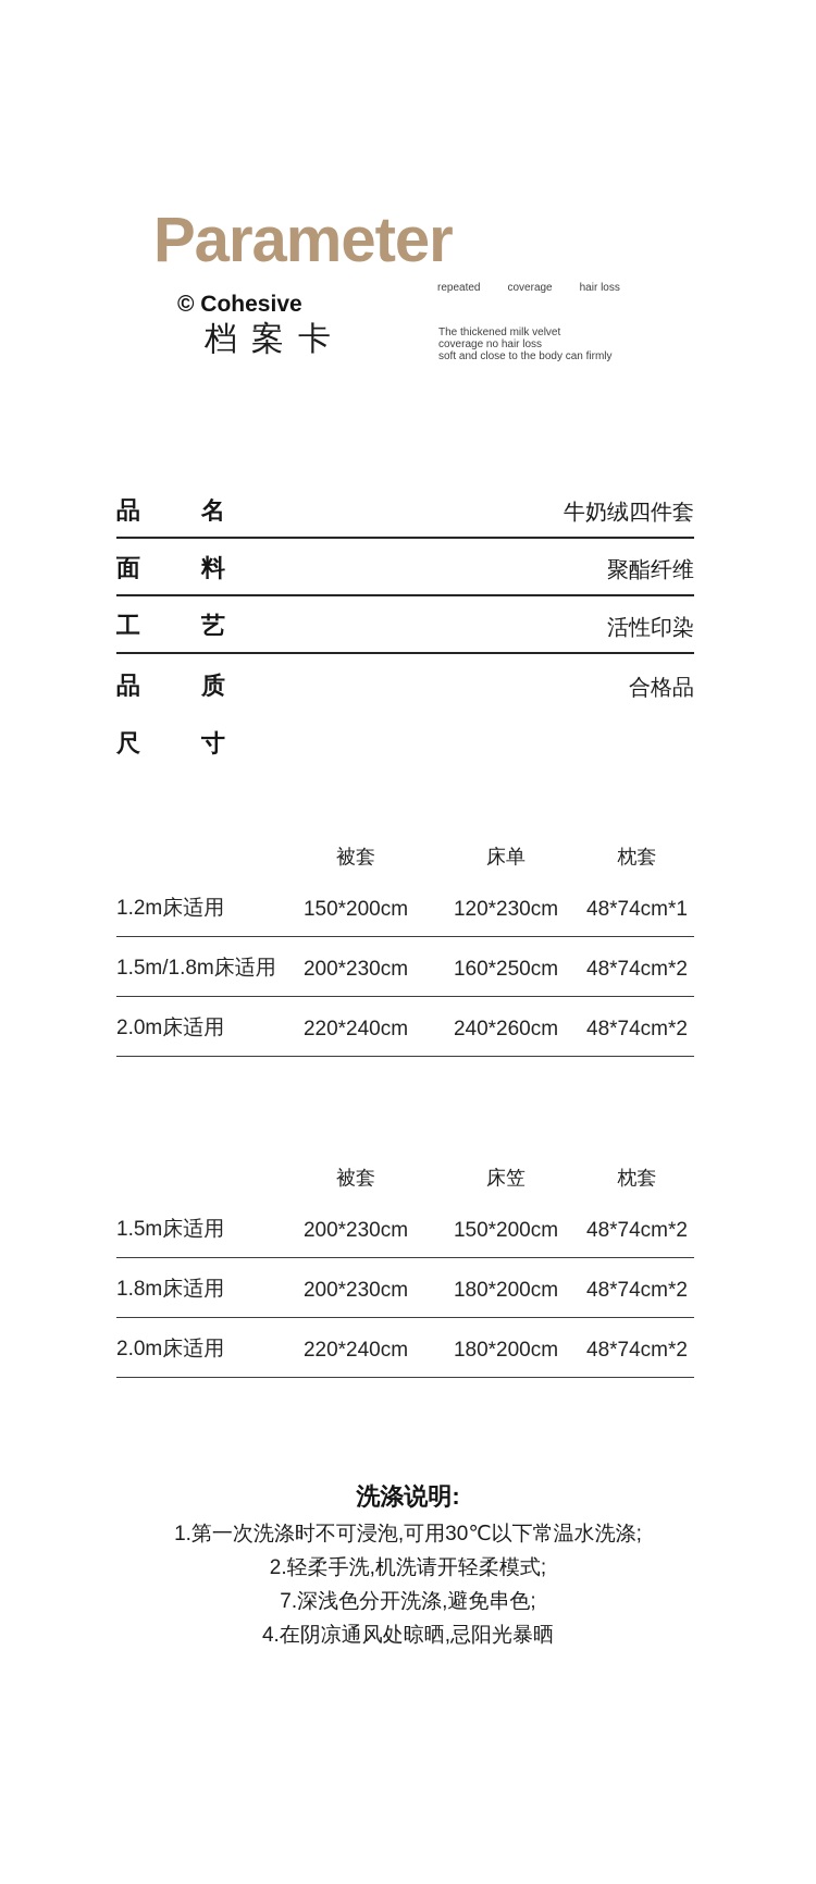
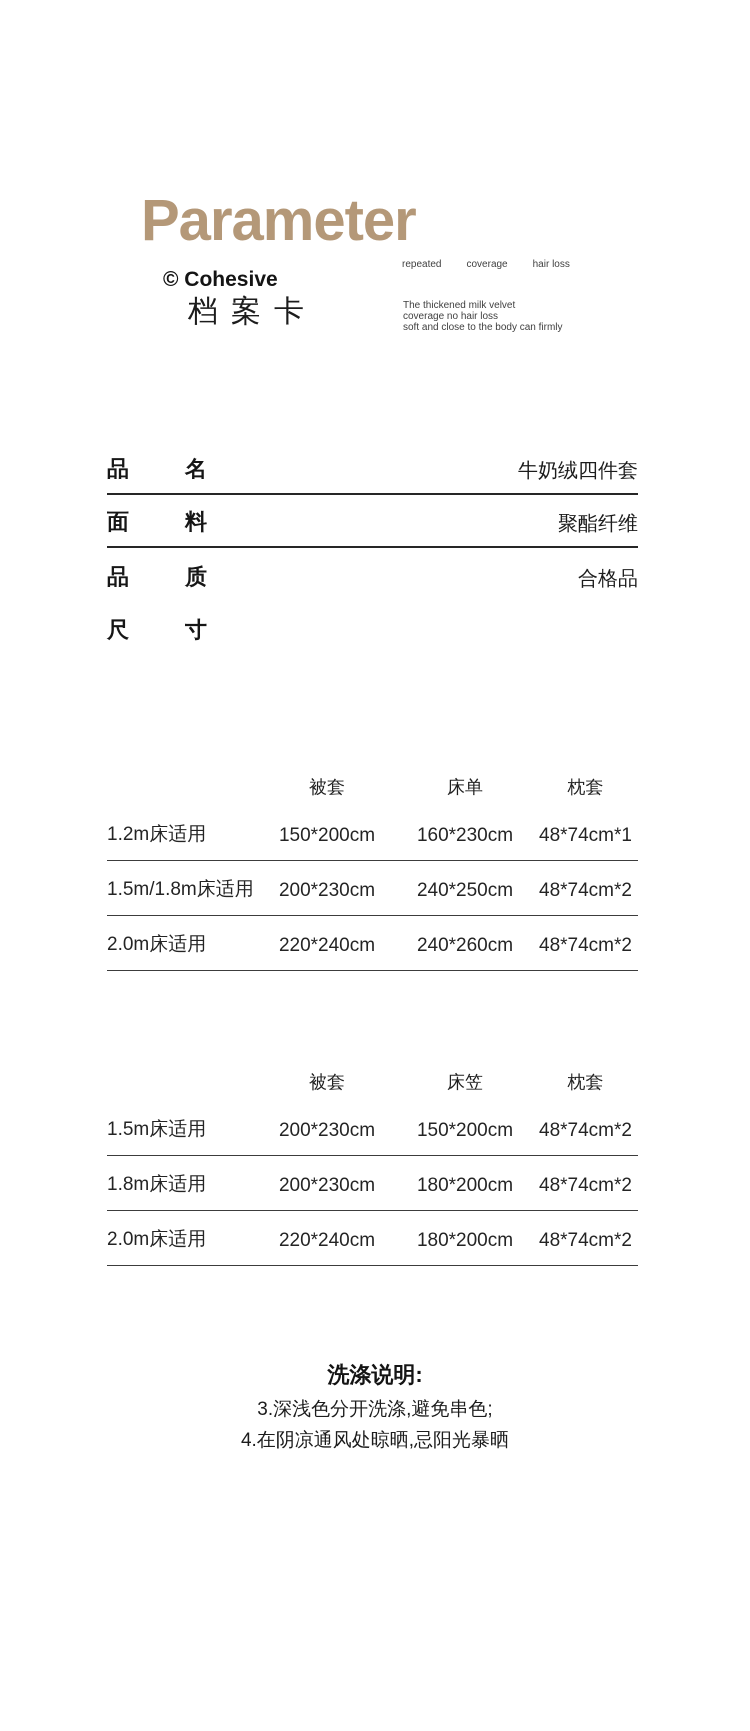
  Parameter
  © Cohesive
  档案卡
  repeated
  coverage
  hair loss
  The thickened milk velvet
  coverage no hair loss
  soft and close to the body can firmly
  品 名
  牛奶绒四件套
  面 料
  聚酯纤维
- 工 艺
- 活性印染
  品 质
  合格品
  尺 寸
  被套
  床单
  枕套
  1.2m床适用
  150*200cm
- 120*230cm
+ 160*230cm
  48*74cm*1
  1.5m/1.8m床适用
  200*230cm
- 160*250cm
+ 240*250cm
  48*74cm*2
  2.0m床适用
  220*240cm
  240*260cm
  48*74cm*2
  被套
  床笠
  枕套
  1.5m床适用
  200*230cm
  150*200cm
  48*74cm*2
  1.8m床适用
  200*230cm
  180*200cm
  48*74cm*2
  2.0m床适用
  220*240cm
  180*200cm
  48*74cm*2
  洗涤说明:
- 1.第一次洗涤时不可浸泡,可用30℃以下常温水洗涤;
- 2.轻柔手洗,机洗请开轻柔模式;
- 7.深浅色分开洗涤,避免串色;
+ 3.深浅色分开洗涤,避免串色;
  4.在阴凉通风处晾晒,忌阳光暴晒
